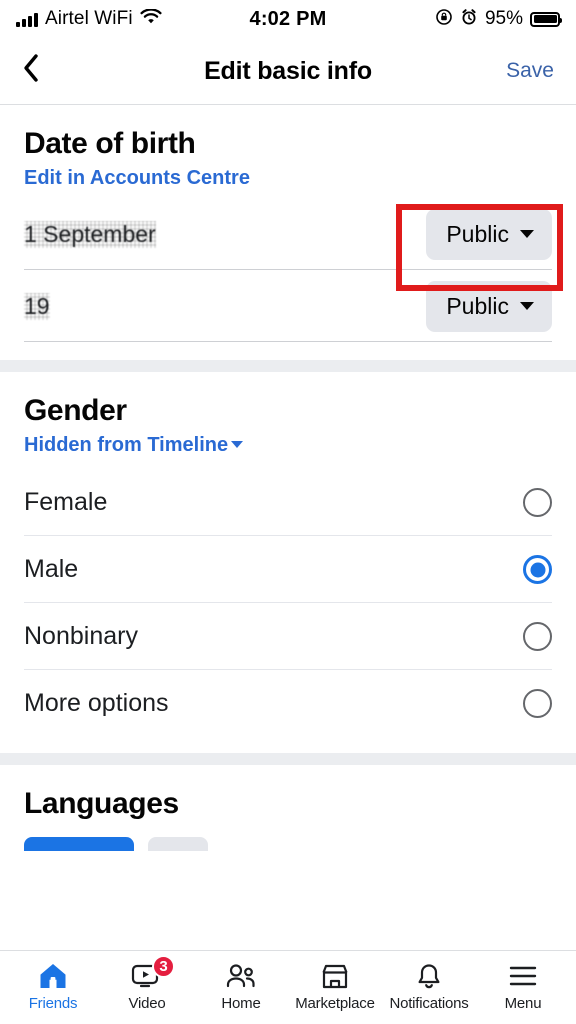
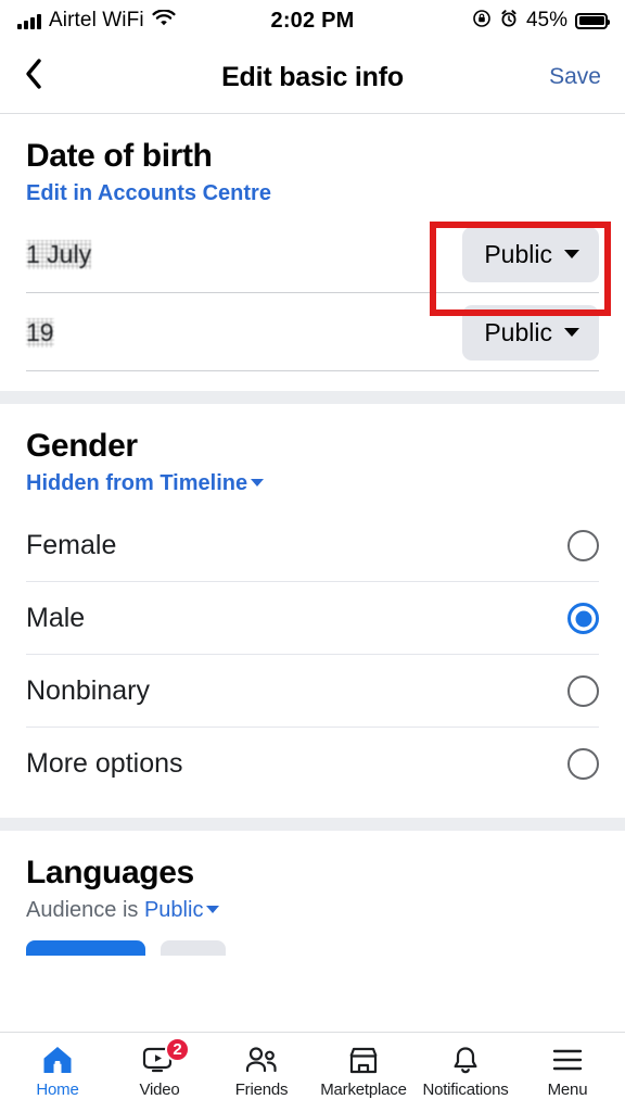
  Airtel WiFi
- 4:02 PM
+ 2:02 PM
- 95%
+ 45%
  Edit basic info
  Save
  Date of birth
  Edit in Accounts Centre
- 1 September
+ 1 July
  Public
  19
  Public
  Gender
  Hidden from Timeline
  Female
  Male
  Nonbinary
  More options
  Languages
+ Audience is Public
- Friends
+ Home
- 3
+ 2
  Video
- Home
+ Friends
  Marketplace
  Notifications
  Menu
